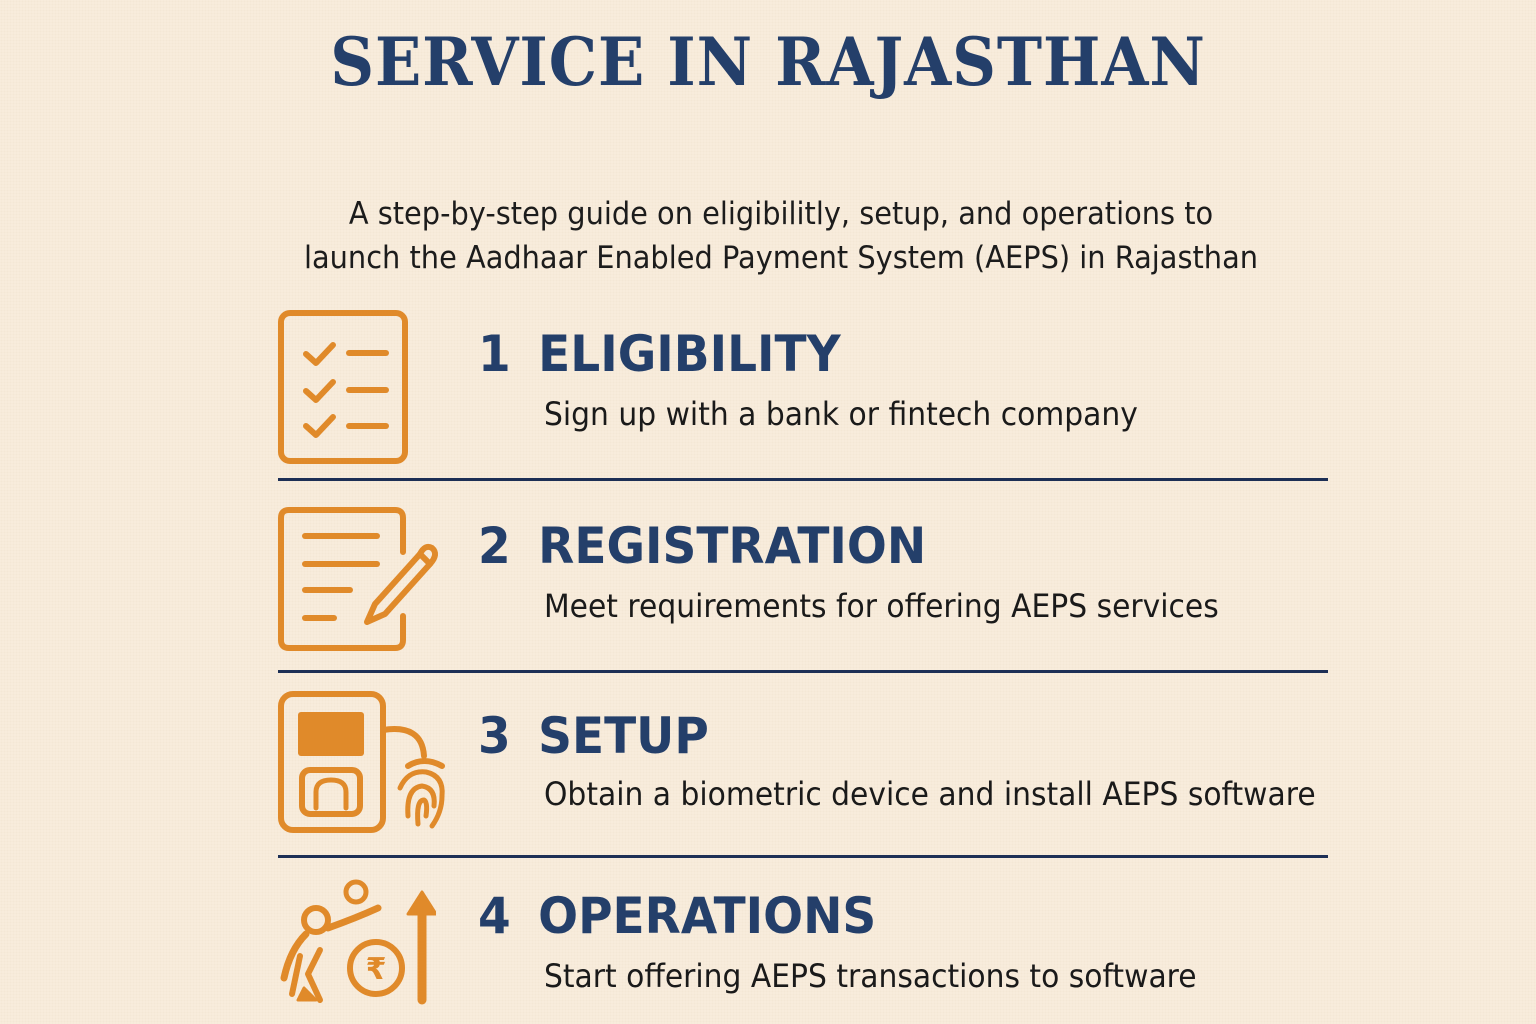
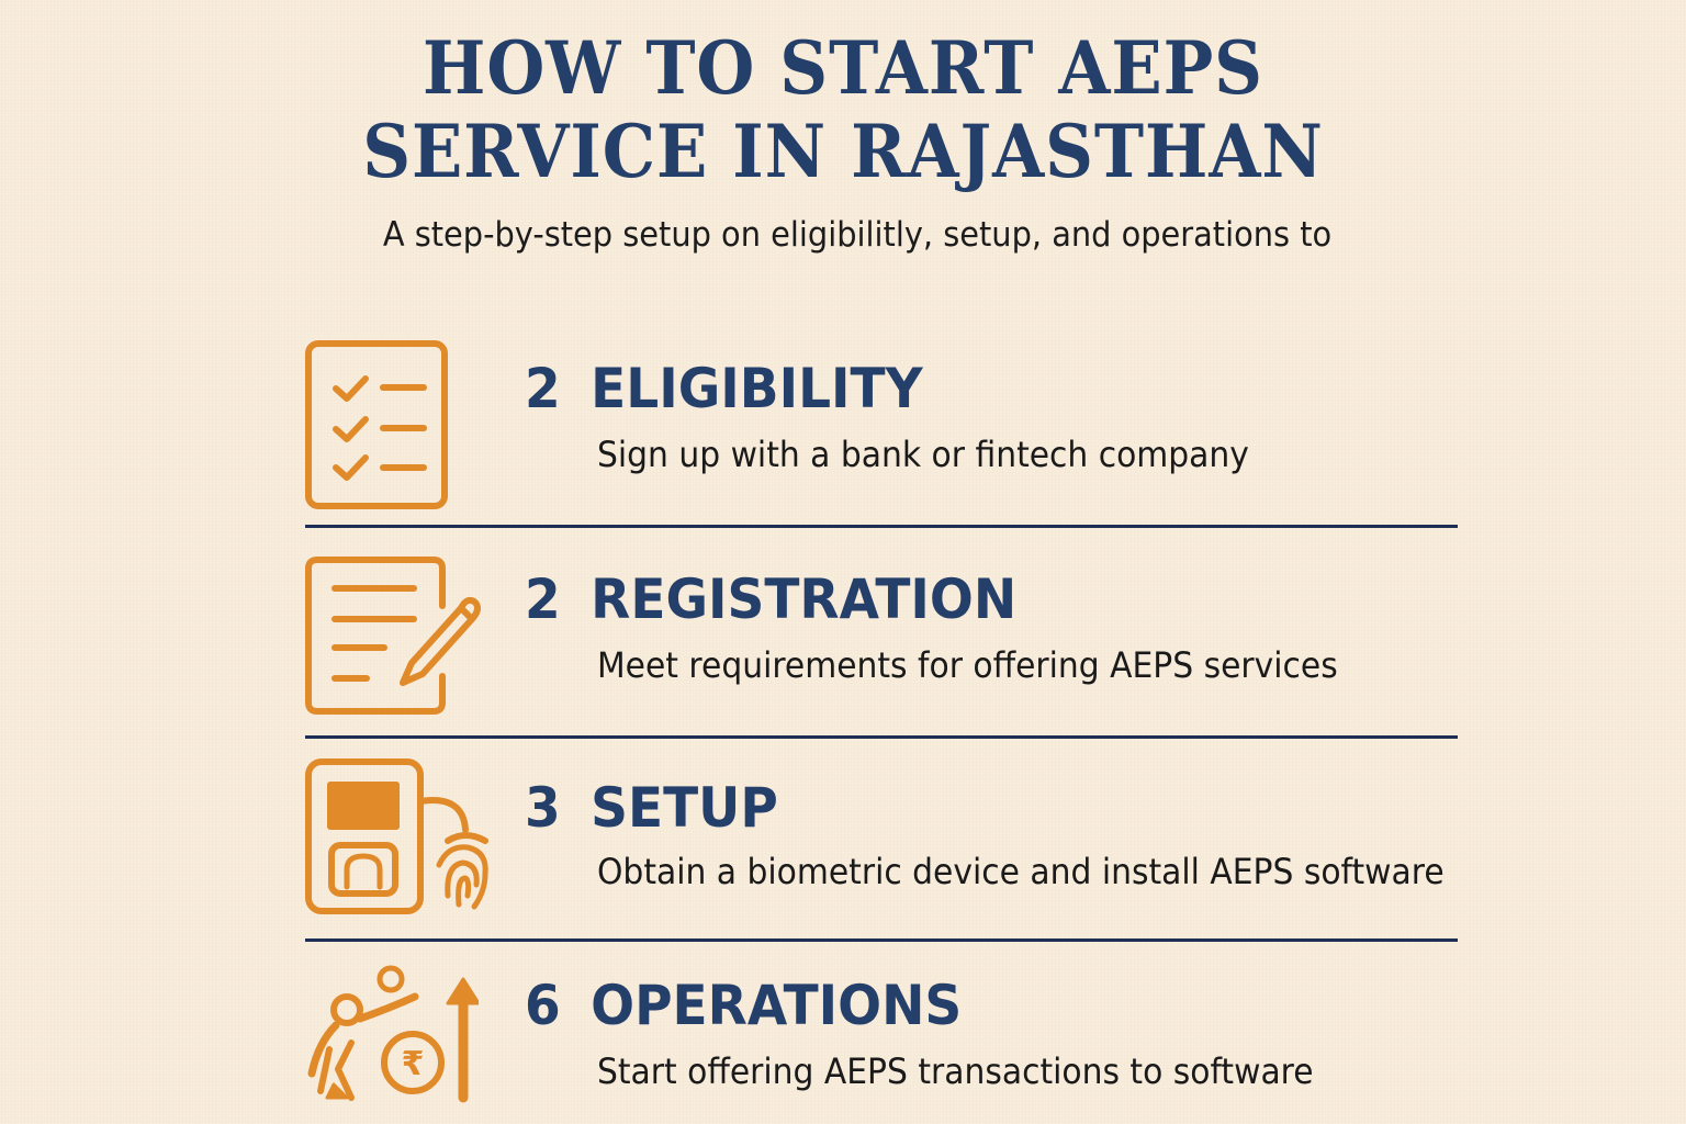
+ HOW TO START AEPS
  SERVICE IN RAJASTHAN
- A step-by-step guide on eligibilitly, setup, and operations to
+ A step-by-step setup on eligibilitly, setup, and operations to
- launch the Aadhaar Enabled Payment System (AEPS) in Rajasthan
- 1 ELIGIBILITY
+ 2 ELIGIBILITY
  Sign up with a bank or fintech company
  2 REGISTRATION
  Meet requirements for offering AEPS services
  3 SETUP
  Obtain a biometric device and install AEPS software
  ₹
- 4 OPERATIONS
+ 6 OPERATIONS
  Start offering AEPS transactions to software
